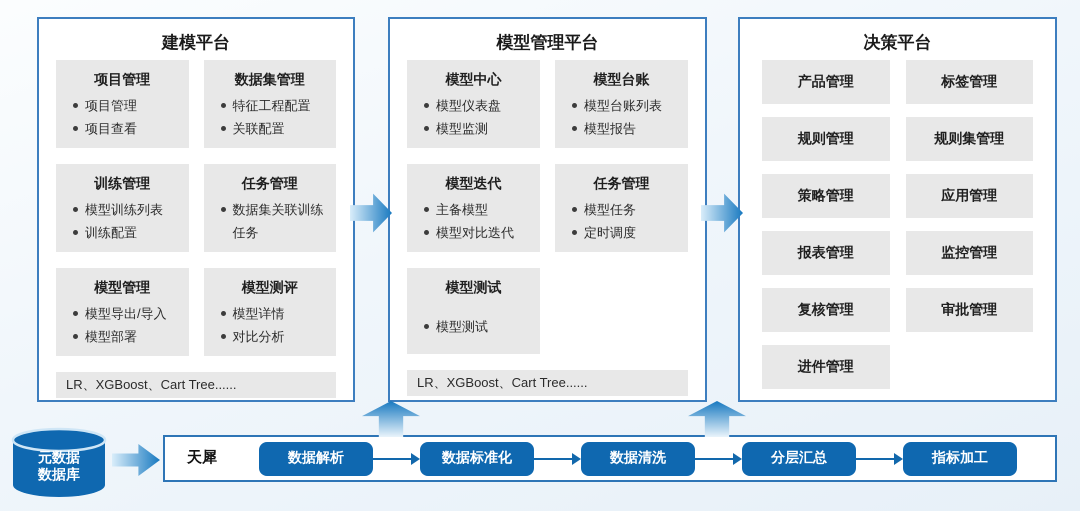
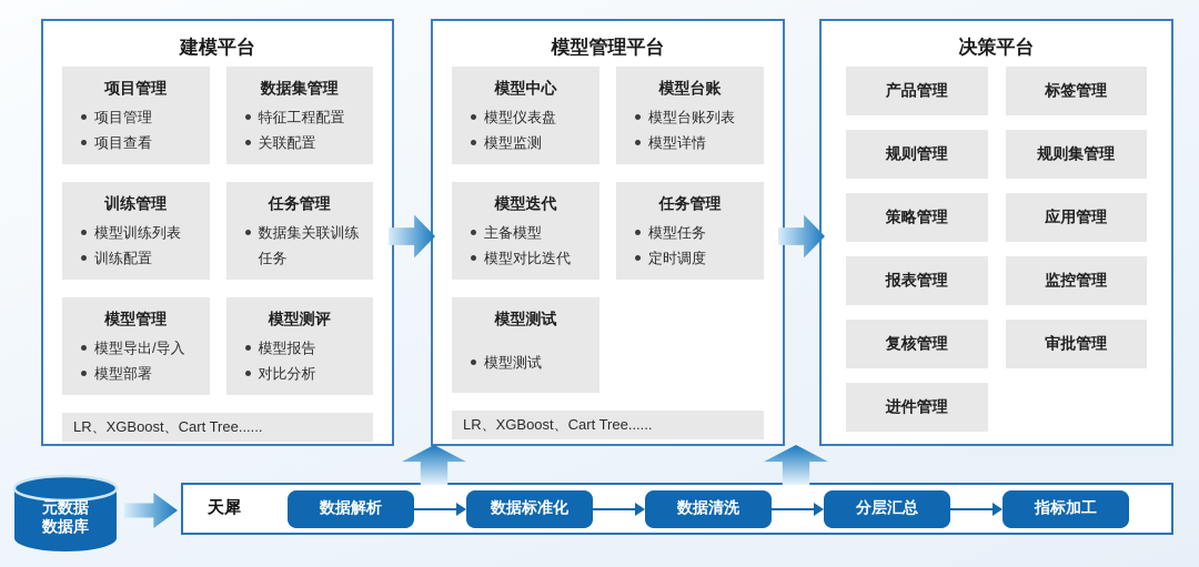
  建模平台
  项目管理
  项目管理
  项目查看
  数据集管理
  特征工程配置
  关联配置
  训练管理
  模型训练列表
  训练配置
  任务管理
  数据集关联训练任务
  模型管理
  模型导出/导入
  模型部署
  模型测评
- 模型详情
+ 模型报告
  对比分析
  LR、XGBoost、Cart Tree......
  模型管理平台
  模型中心
  模型仪表盘
  模型监测
  模型台账
  模型台账列表
- 模型报告
+ 模型详情
  模型迭代
  主备模型
  模型对比迭代
  任务管理
  模型任务
  定时调度
  模型测试
  模型测试
  LR、XGBoost、Cart Tree......
  决策平台
  产品管理
  标签管理
  规则管理
  规则集管理
  策略管理
  应用管理
  报表管理
  监控管理
  复核管理
  审批管理
  进件管理
  元数据
  数据库
  天犀
  数据解析
  数据标准化
  数据清洗
  分层汇总
  指标加工
